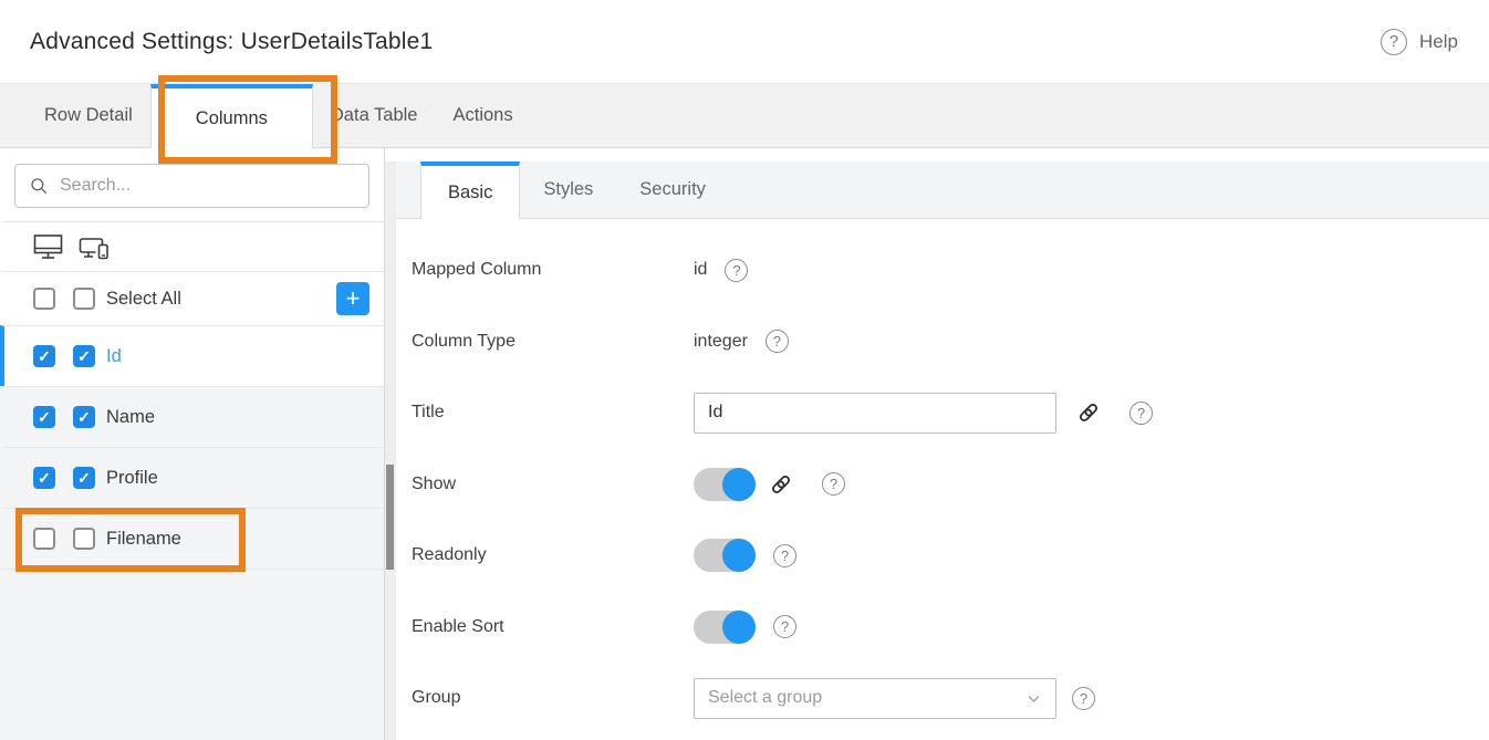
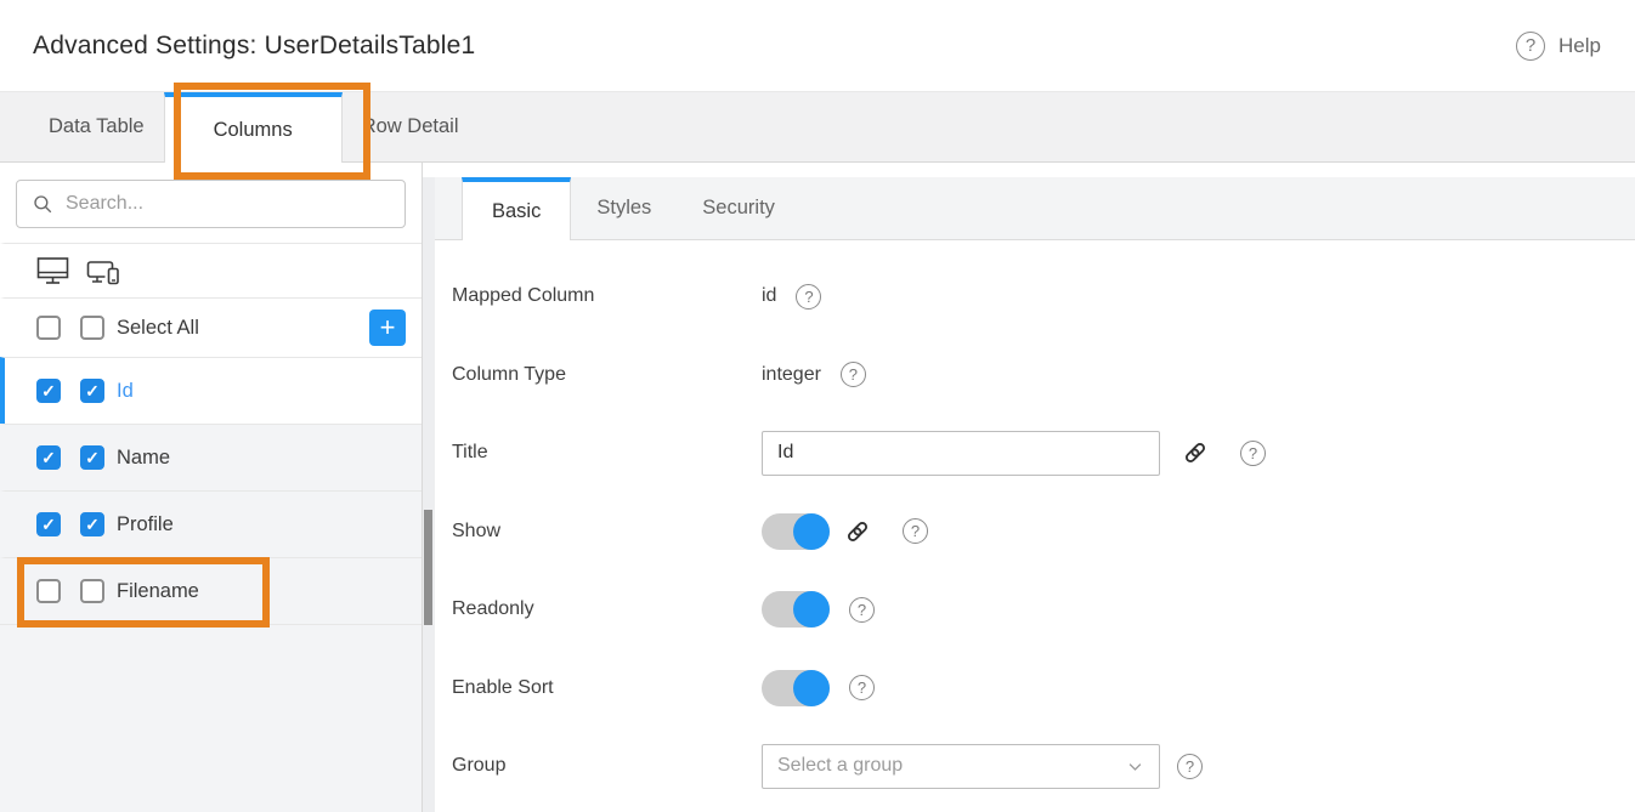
  Advanced Settings: UserDetailsTable1
  ?
  Help
- Row Detail
+ Data Table
  Columns
- Data Table
+ Row Detail
- Actions
  Search...
  Select All
  +
  Id
  Name
  Profile
  Filename
  Basic
  Styles
  Security
  Mapped Column
  id
  ?
  Column Type
  integer
  ?
  Title
  Id
  ?
  Show
  ?
  Readonly
  ?
  Enable Sort
  ?
  Group
  Select a group
  ?
